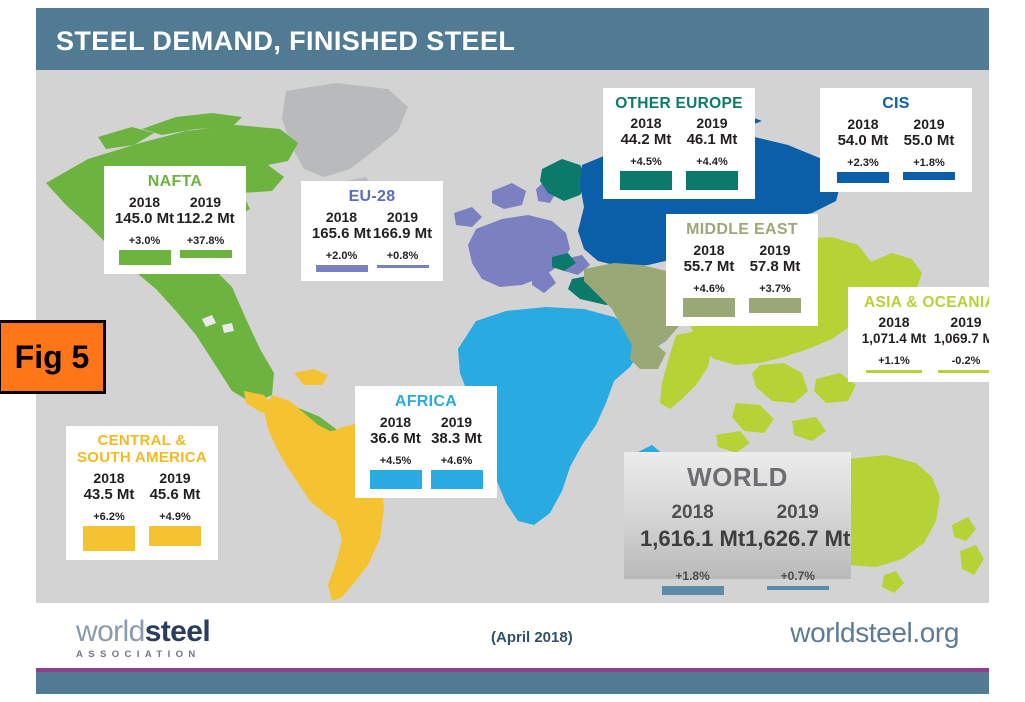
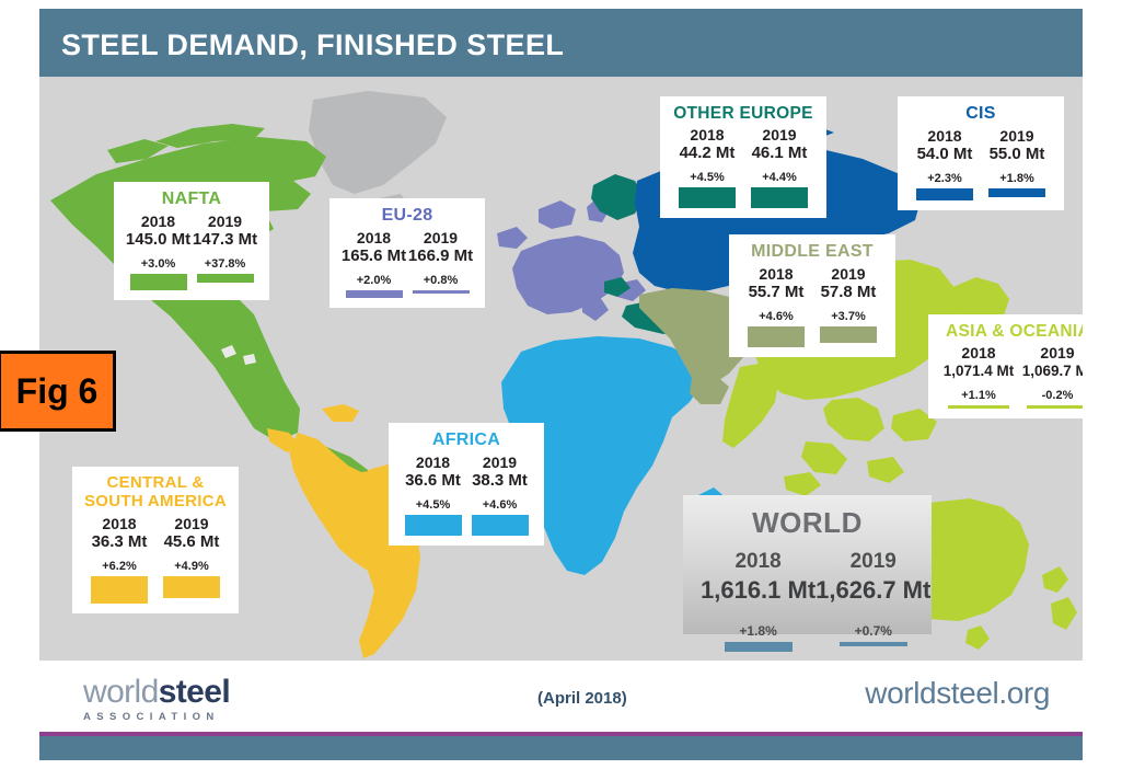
  STEEL DEMAND, FINISHED STEEL
  NAFTA
  2018
  145.0 Mt
  +3.0%
  2019
- 112.2 Mt
+ 147.3 Mt
  +37.8%
  EU-28
  2018
  165.6 Mt
  +2.0%
  2019
  166.9 Mt
  +0.8%
  OTHER EUROPE
  2018
  44.2 Mt
  +4.5%
  2019
  46.1 Mt
  +4.4%
  CIS
  2018
  54.0 Mt
  +2.3%
  2019
  55.0 Mt
  +1.8%
  MIDDLE EAST
  2018
  55.7 Mt
  +4.6%
  2019
  57.8 Mt
  +3.7%
  ASIA & OCEANI
  2018
  1,071.4 Mt
  +1.1%
  2019
  1,069.7 M
  -0.2%
  AFRICA
  2018
  36.6 Mt
  +4.5%
  2019
  38.3 Mt
  +4.6%
  CENTRAL & SOUTH AMERICA
  2018
- 43.5 Mt
+ 36.3 Mt
  +6.2%
  2019
  45.6 Mt
  +4.9%
  WORLD
  2018
  1,616.1 Mt
  +1.8%
  2019
  1,626.7 Mt
  +0.7%
  worldsteel
  ASSOCIATION
  (April 2018)
  worldsteel.org
- Fig 5
+ Fig 6
